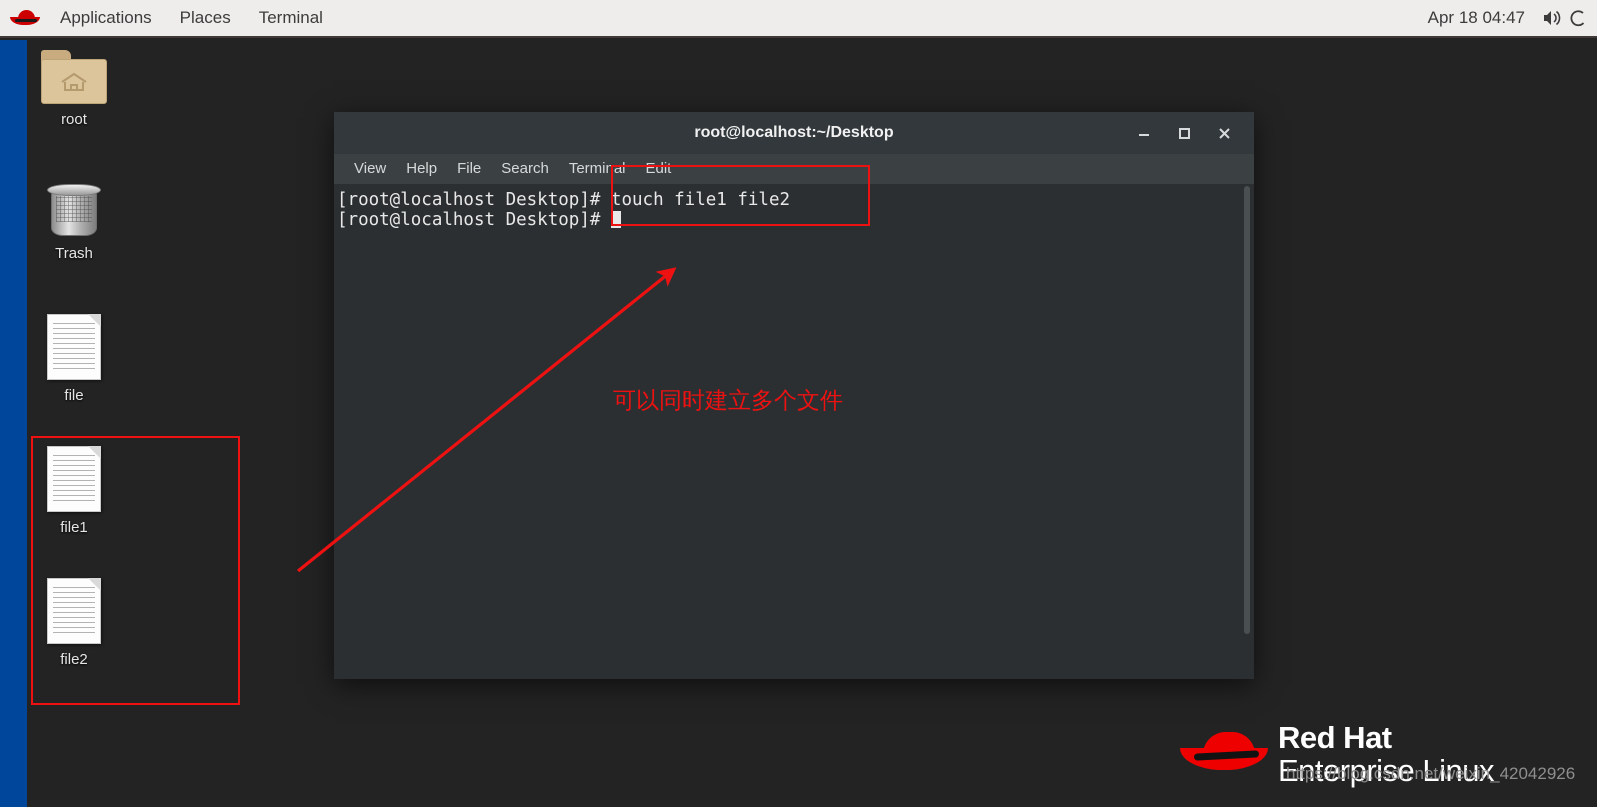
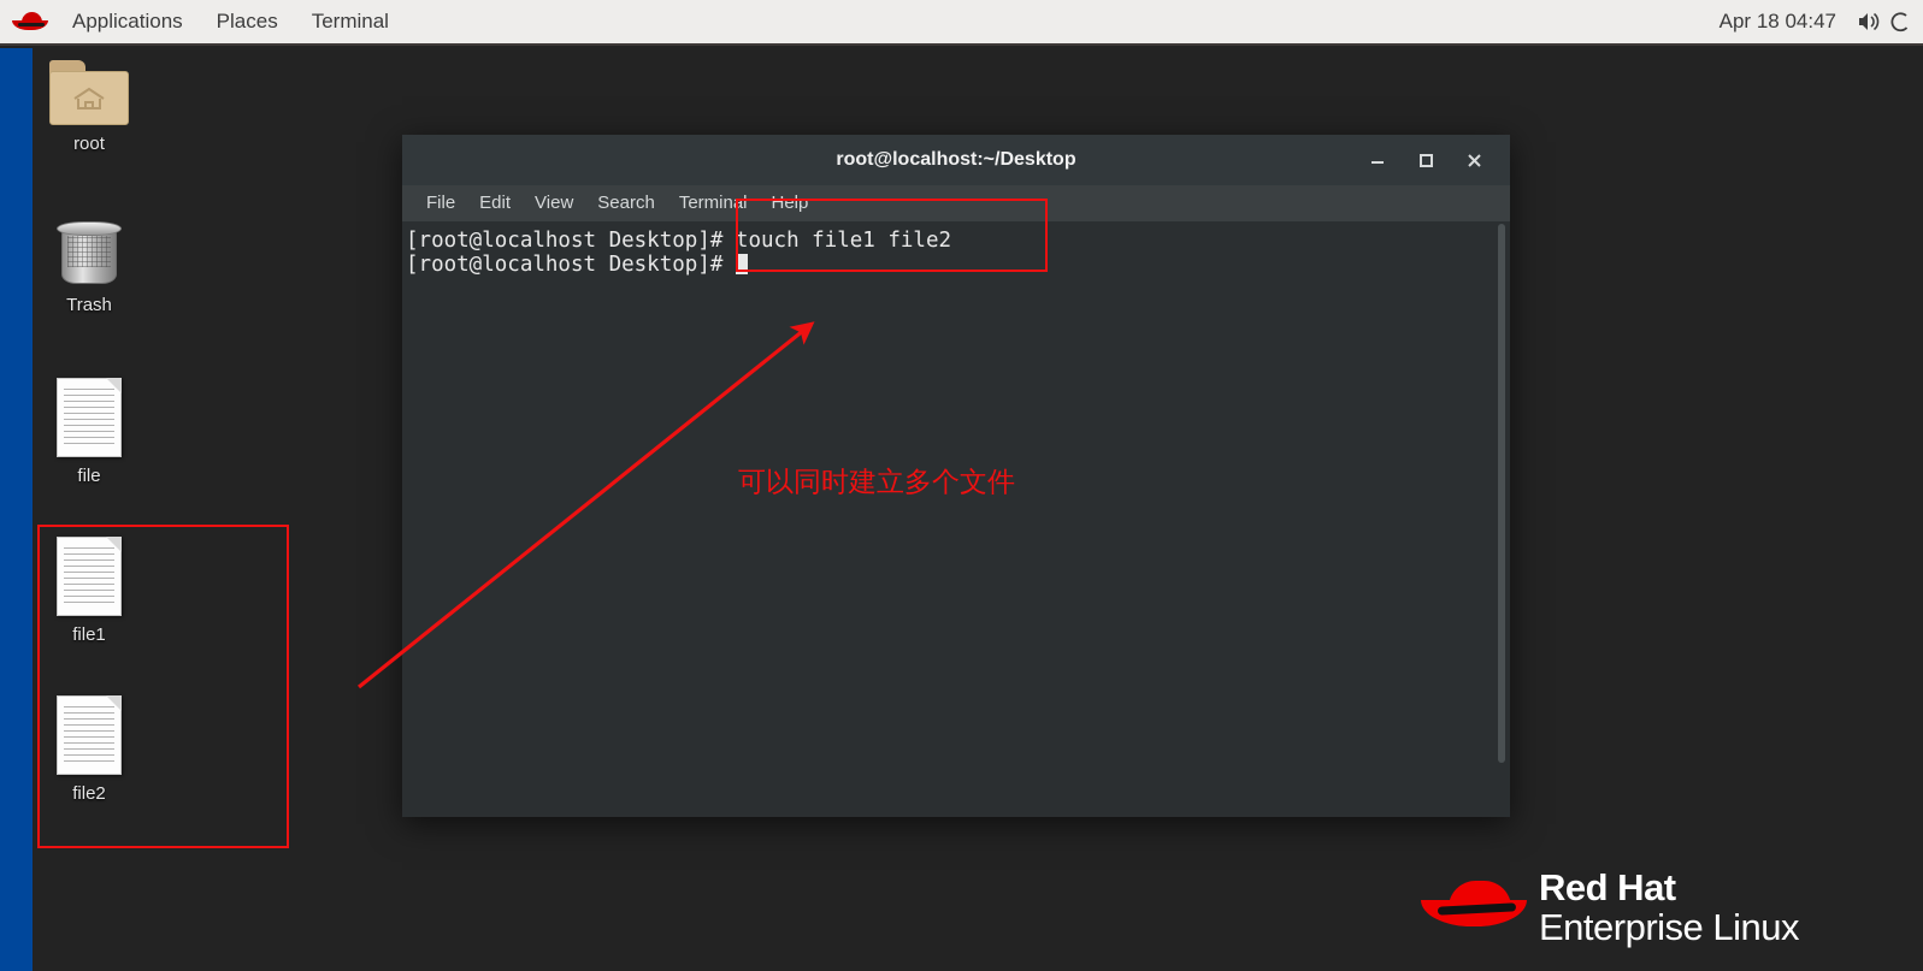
  Applications
  Places
  Terminal
  Apr 18 04:47
  root
  Trash
  file
  file1
  file2
  root@localhost:~/Desktop
- View
+ File
- Help
+ Edit
- File
+ View
  Search
  Terminal
- Edit
+ Help
  [root@localhost Desktop]# touch file1 file2
  [root@localhost Desktop]#
  可以同时建立多个文件
  Red Hat
  Enterprise Linux
- https://blog.csdn.net/weixin_42042926
